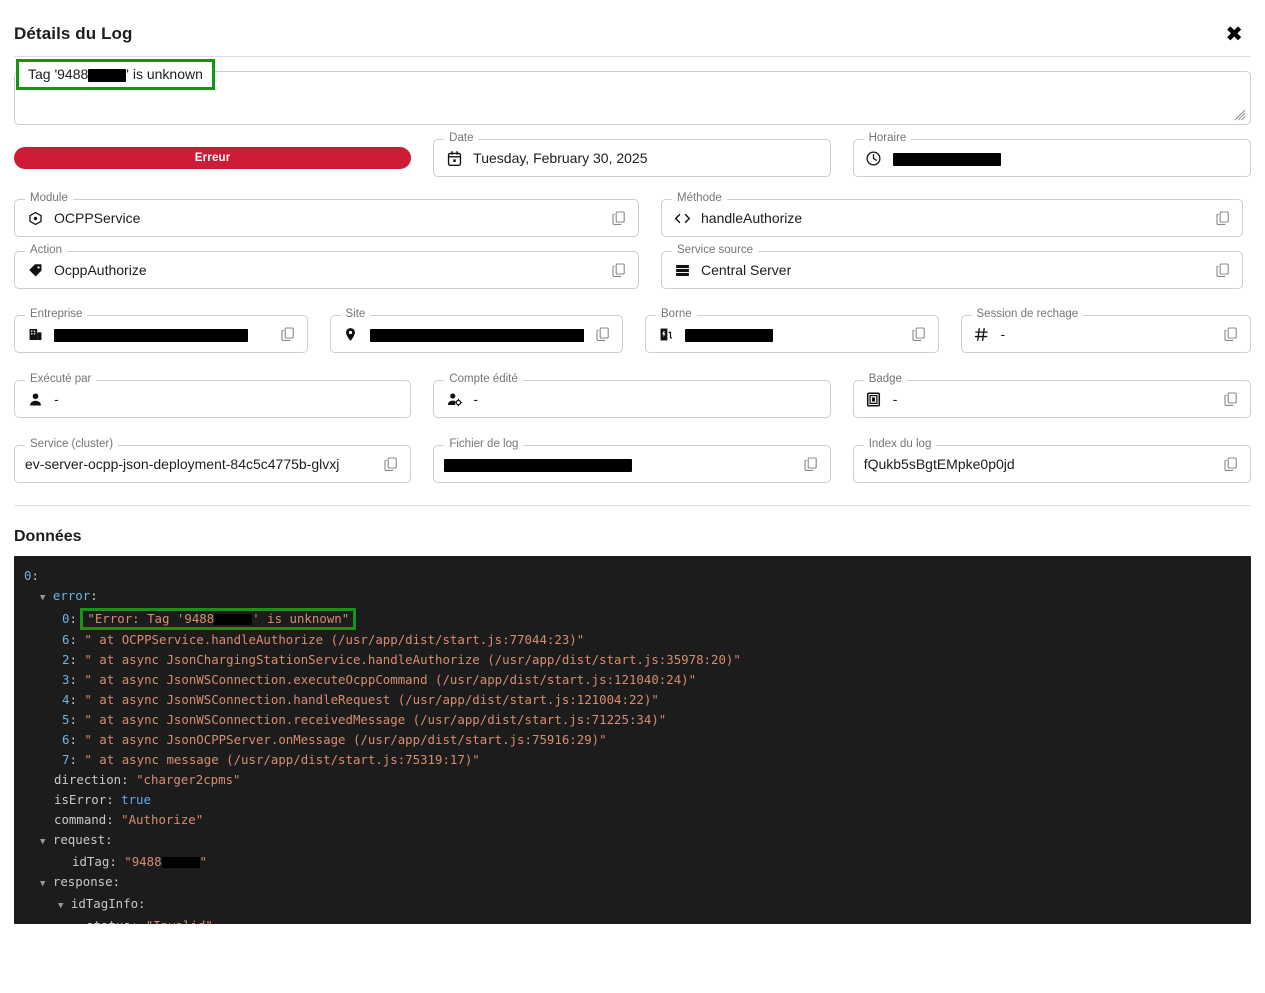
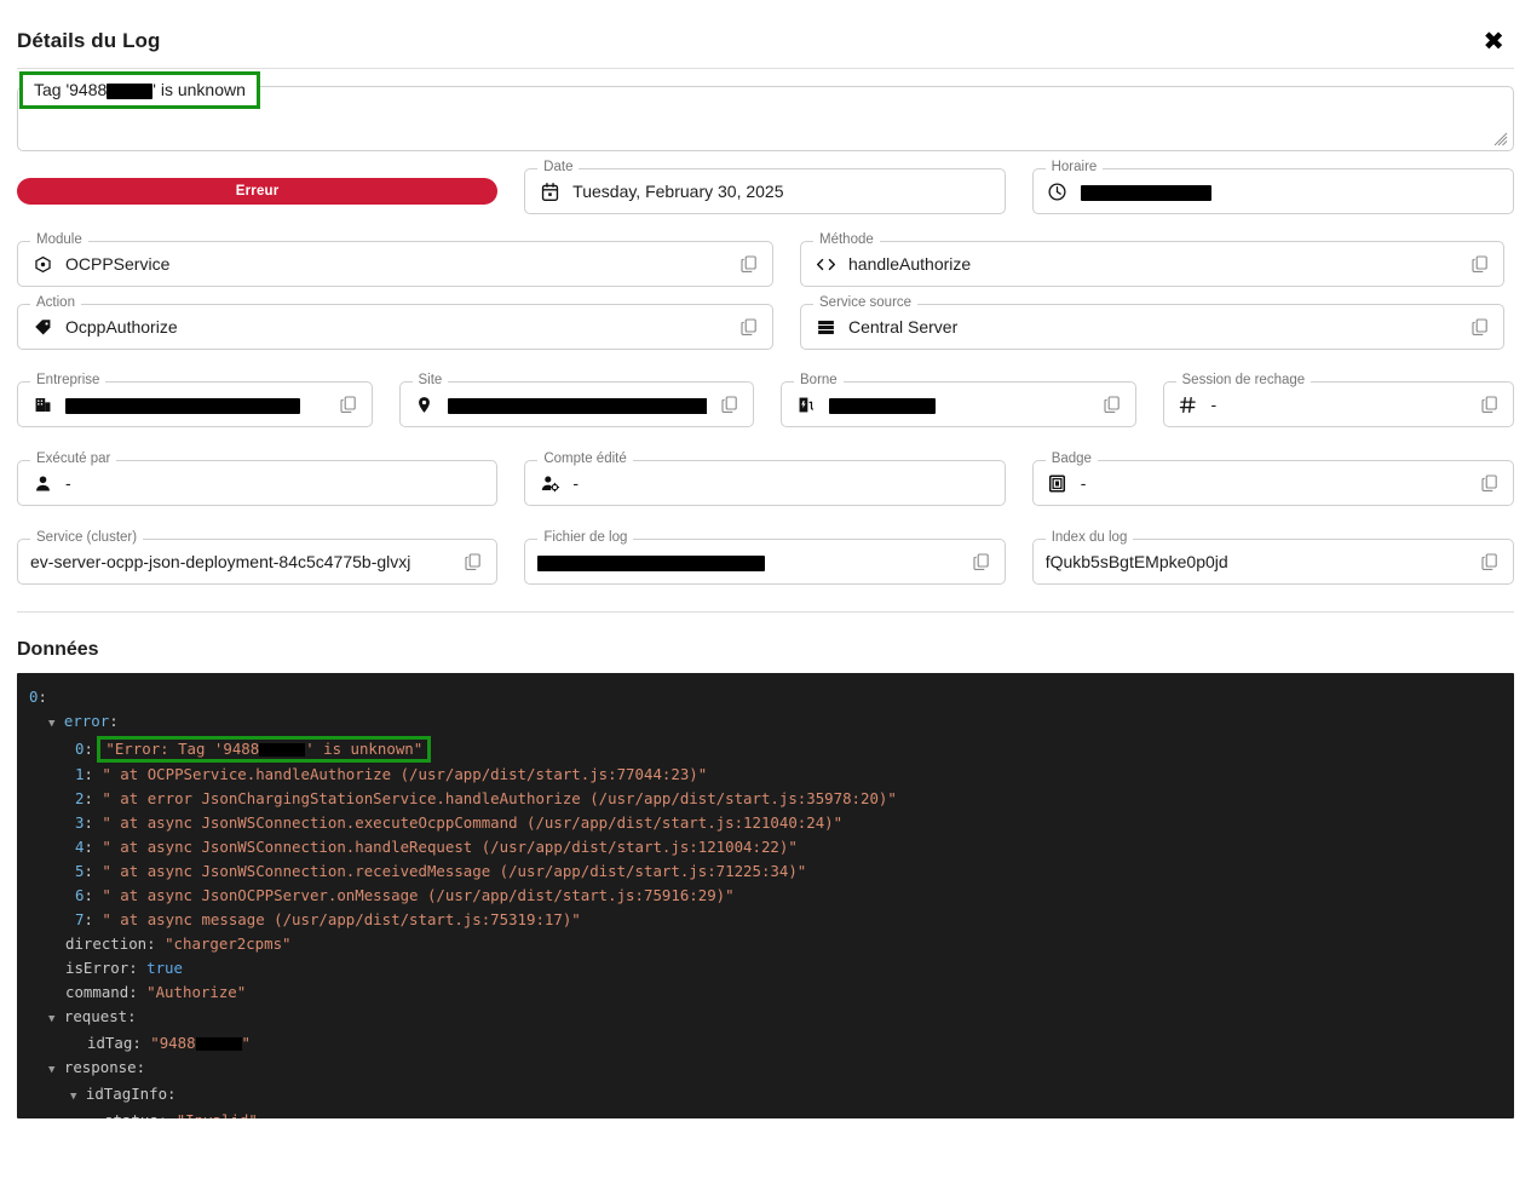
  Détails du Log
  ✖
  Tag '9488 ' is unknown
  Erreur
  Date
  Tuesday, February 30, 2025
  Horaire
  Module
  OCPPService
  Méthode
  handleAuthorize
  Action
  OcppAuthorize
  Service source
  Central Server
  Entreprise
  Site
  Borne
  Session de rechage
  -
  Exécuté par
  -
  Compte édité
  -
  Badge
  -
  Service (cluster)
  ev-server-ocpp-json-deployment-84c5c4775b-glvxj
  Fichier de log
  Index du log
  fQukb5sBgtEMpke0p0jd
  Données
  0:
  ▼ error:
  0: "Error: Tag '9488 ' is unknown"
- 6: " at OCPPService.handleAuthorize (/usr/app/dist/start.js:77044:23)"
+ 1: " at OCPPService.handleAuthorize (/usr/app/dist/start.js:77044:23)"
- 2: " at async JsonChargingStationService.handleAuthorize (/usr/app/dist/start.js:35978:20)"
+ 2: " at error JsonChargingStationService.handleAuthorize (/usr/app/dist/start.js:35978:20)"
  3: " at async JsonWSConnection.executeOcppCommand (/usr/app/dist/start.js:121040:24)"
  4: " at async JsonWSConnection.handleRequest (/usr/app/dist/start.js:121004:22)"
  5: " at async JsonWSConnection.receivedMessage (/usr/app/dist/start.js:71225:34)"
  6: " at async JsonOCPPServer.onMessage (/usr/app/dist/start.js:75916:29)"
  7: " at async message (/usr/app/dist/start.js:75319:17)"
  direction: "charger2cpms"
  isError: true
  command: "Authorize"
  ▼ request:
  idTag: "9488 "
  ▼ response:
  ▼ idTagInfo:
